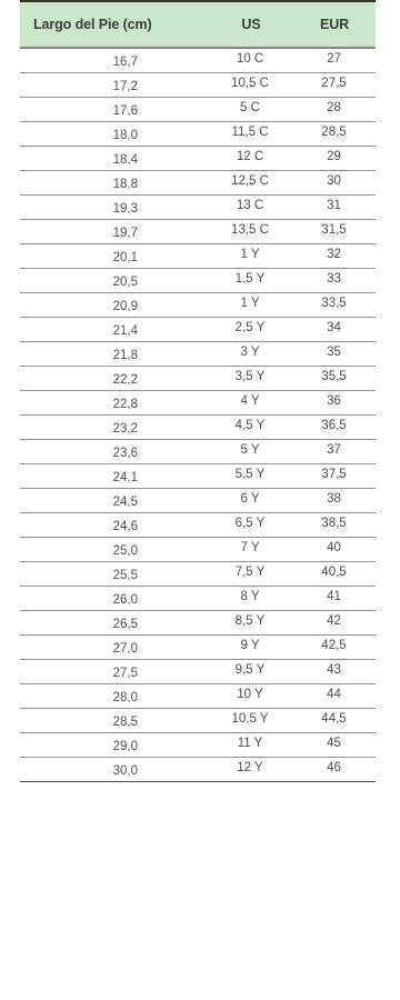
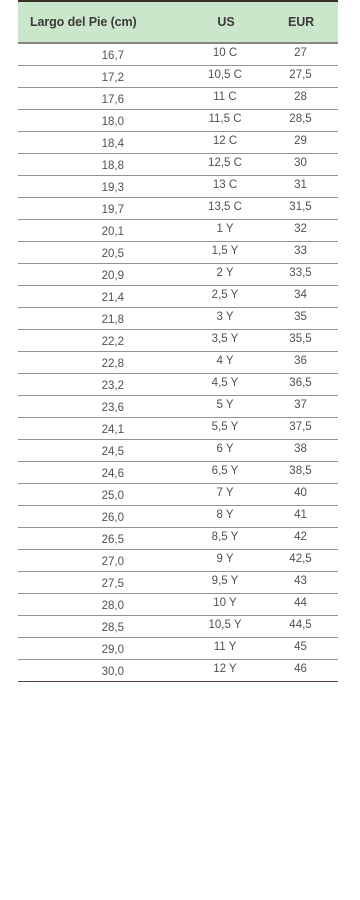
  Largo del Pie (cm)	US	EUR
  16,7	10 C	27
  17,2	10,5 C	27,5
- 17,6	5 C	28
+ 17,6	11 C	28
  18,0	11,5 C	28,5
  18,4	12 C	29
  18,8	12,5 C	30
  19,3	13 C	31
  19,7	13,5 C	31,5
  20,1	1 Y	32
  20,5	1,5 Y	33
- 20,9	1 Y	33,5
+ 20,9	2 Y	33,5
  21,4	2,5 Y	34
  21,8	3 Y	35
  22,2	3,5 Y	35,5
  22,8	4 Y	36
  23,2	4,5 Y	36,5
  23,6	5 Y	37
  24,1	5,5 Y	37,5
  24,5	6 Y	38
  24,6	6,5 Y	38,5
  25,0	7 Y	40
- 25,5	7,5 Y	40,5
  26,0	8 Y	41
  26,5	8,5 Y	42
  27,0	9 Y	42,5
  27,5	9,5 Y	43
  28,0	10 Y	44
  28,5	10,5 Y	44,5
  29,0	11 Y	45
  30,0	12 Y	46
